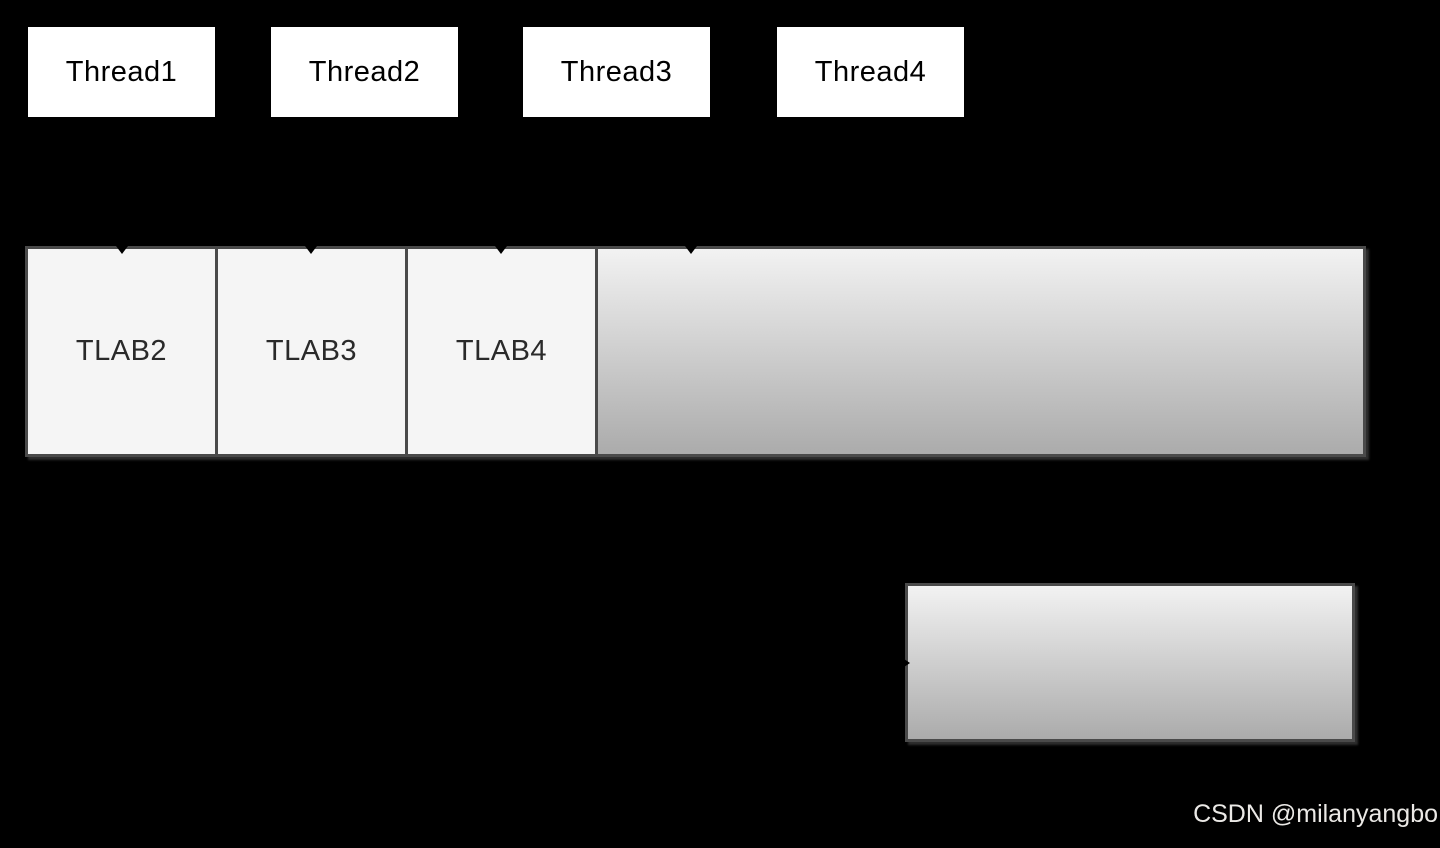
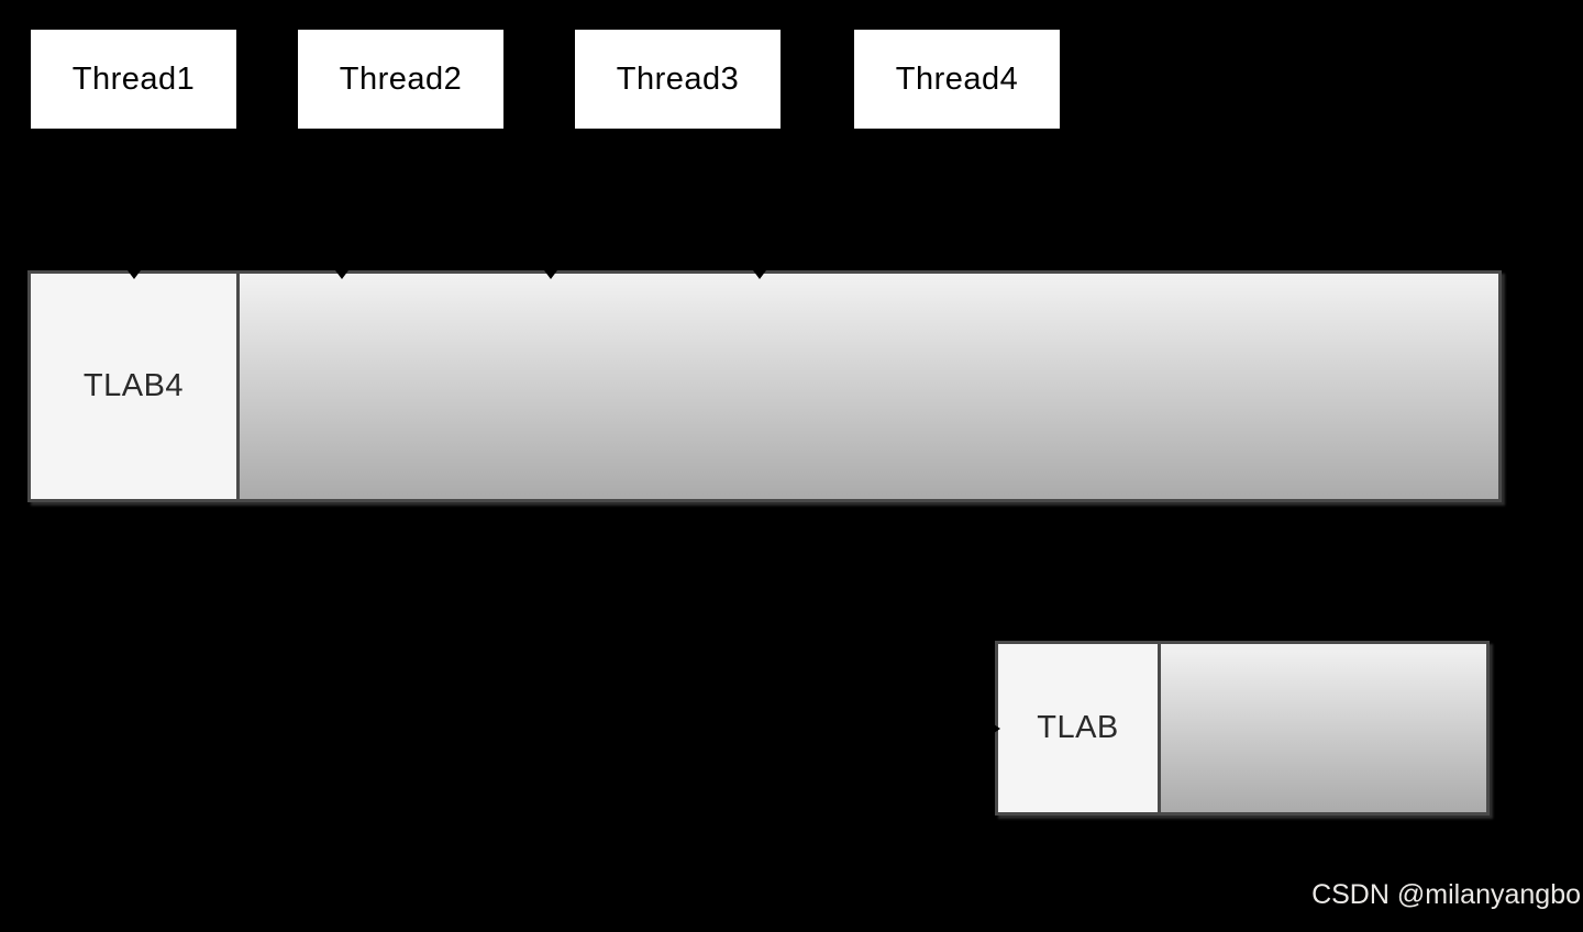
  Thread1
  Thread2
  Thread3
  Thread4
- TLAB2
- TLAB3
  TLAB4
+ TLAB
  CSDN @milanyangbo
